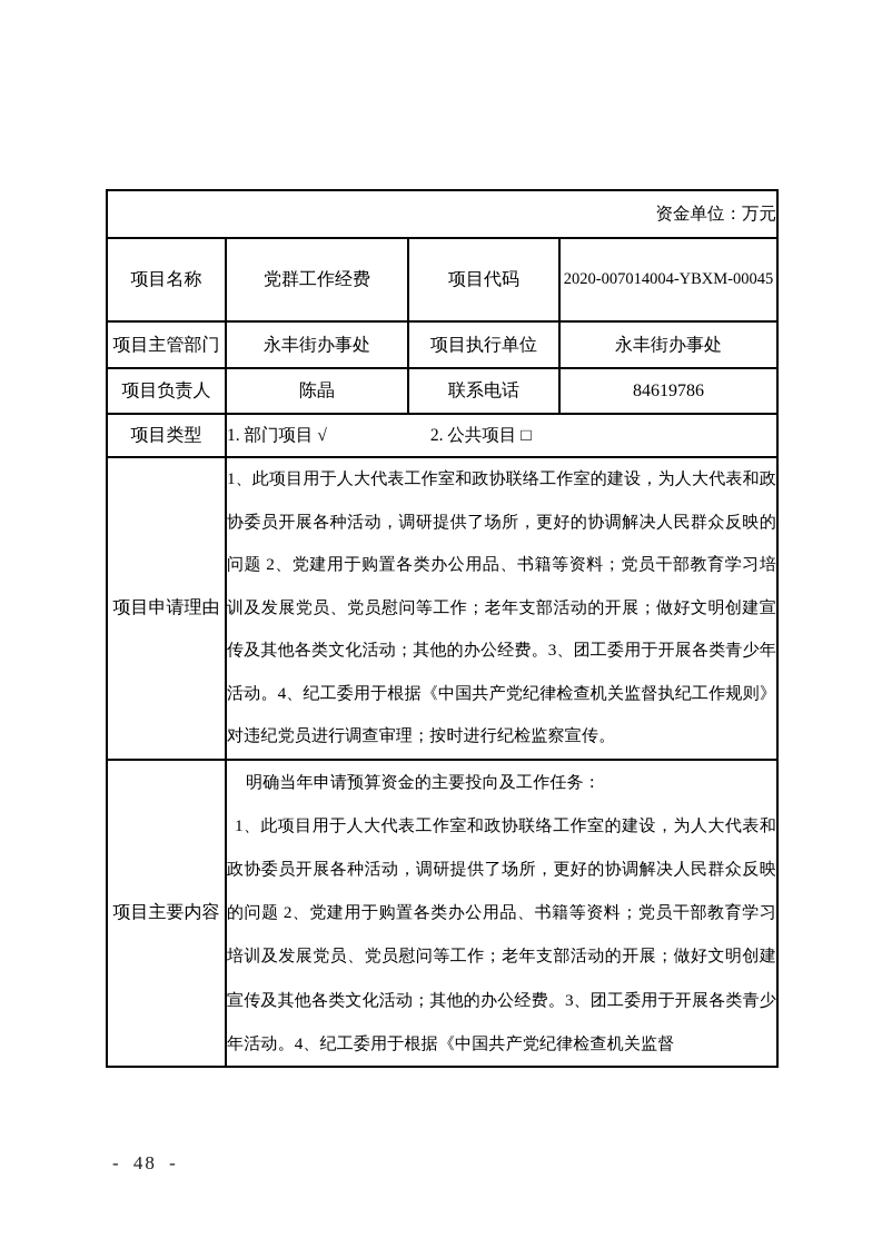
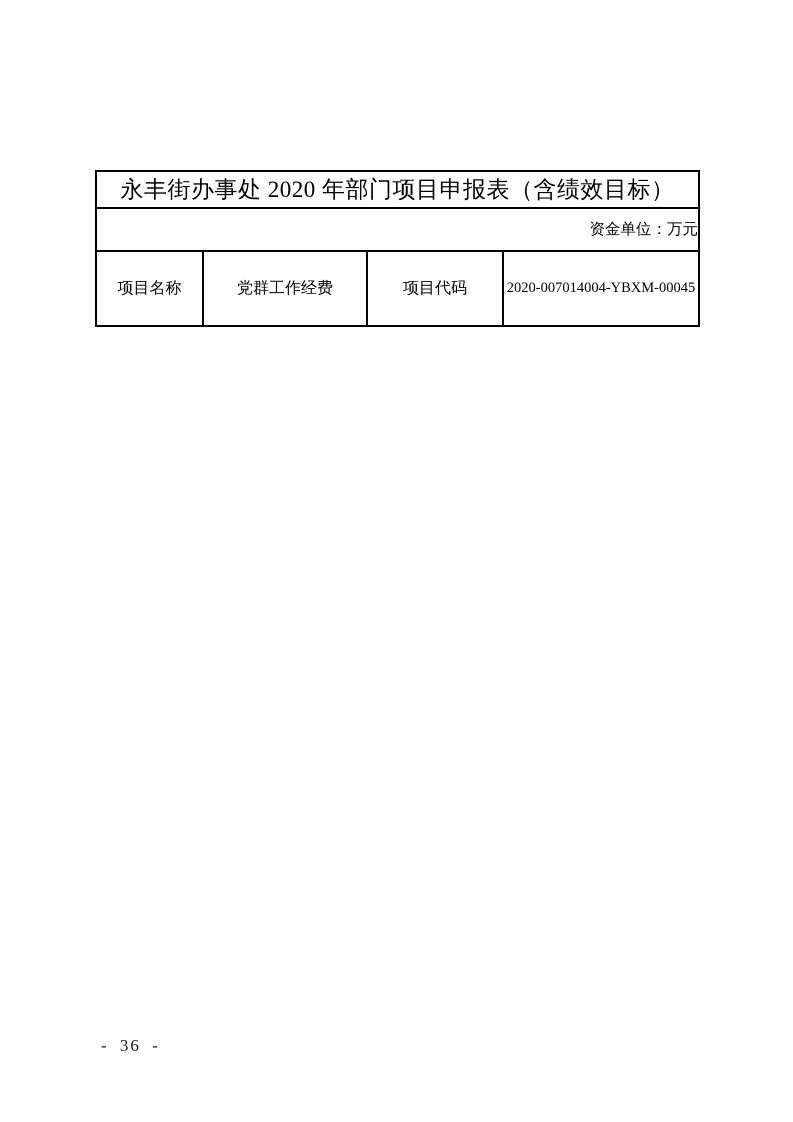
+ 永丰街办事处 2020 年部门项目申报表（含绩效目标）
  资金单位：万元
  项目名称	党群工作经费	项目代码	2020-007014004-YBXM-00045
- 项目主管部门	永丰街办事处	项目执行单位	永丰街办事处
- 项目负责人	陈晶	联系电话	84619786
- 项目类型	1. 部门项目 √ 2. 公共项目 □
- 项目申请理由	1、此项目用于人大代表工作室和政协联络工作室的建设，为人大代表和政协委员开展各种活动，调研提供了场所，更好的协调解决人民群众反映的问题 2、党建用于购置各类办公用品、书籍等资料；党员干部教育学习培训及发展党员、党员慰问等工作；老年支部活动的开展；做好文明创建宣传及其他各类文化活动；其他的办公经费。3、团工委用于开展各类青少年活动。4、纪工委用于根据《中国共产党纪律检查机关监督执纪工作规则》对违纪党员进行调查审理；按时进行纪检监察宣传。
- 项目主要内容	明确当年申请预算资金的主要投向及工作任务： 1、此项目用于人大代表工作室和政协联络工作室的建设，为人大代表和政协委员开展各种活动，调研提供了场所，更好的协调解决人民群众反映的问题 2、党建用于购置各类办公用品、书籍等资料；党员干部教育学习培训及发展党员、党员慰问等工作；老年支部活动的开展；做好文明创建宣传及其他各类文化活动；其他的办公经费。3、团工委用于开展各类青少年活动。4、纪工委用于根据《中国共产党纪律检查机关监督
- - 48 -
+ - 36 -
